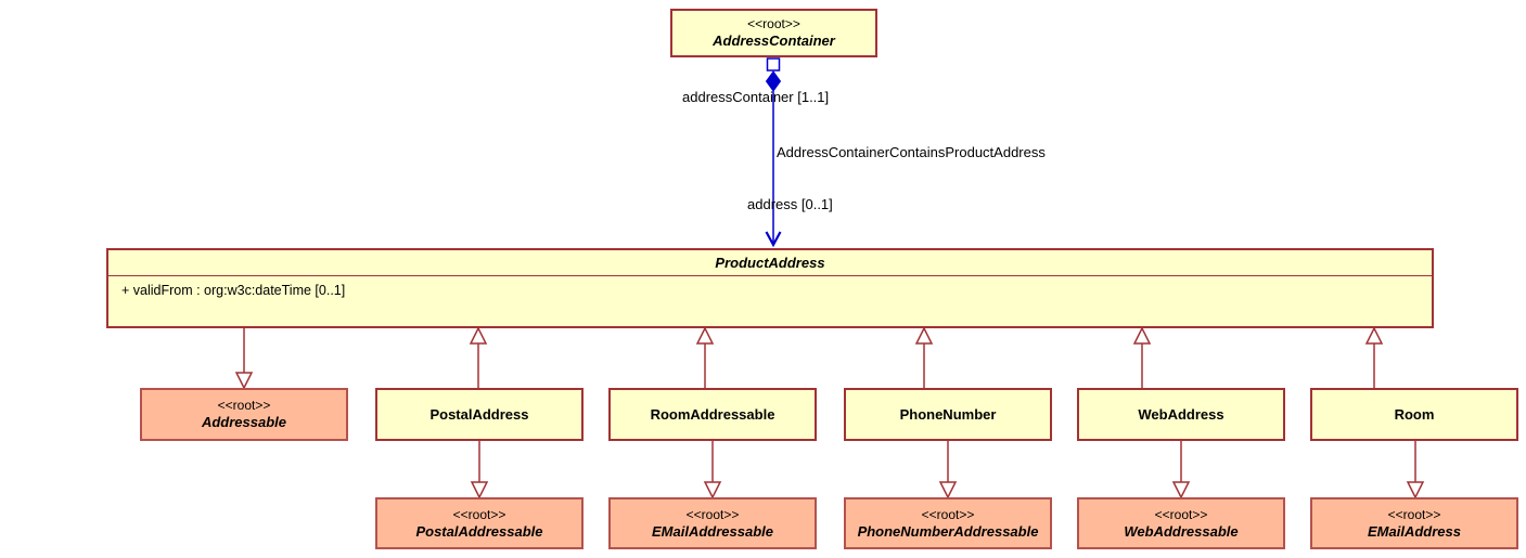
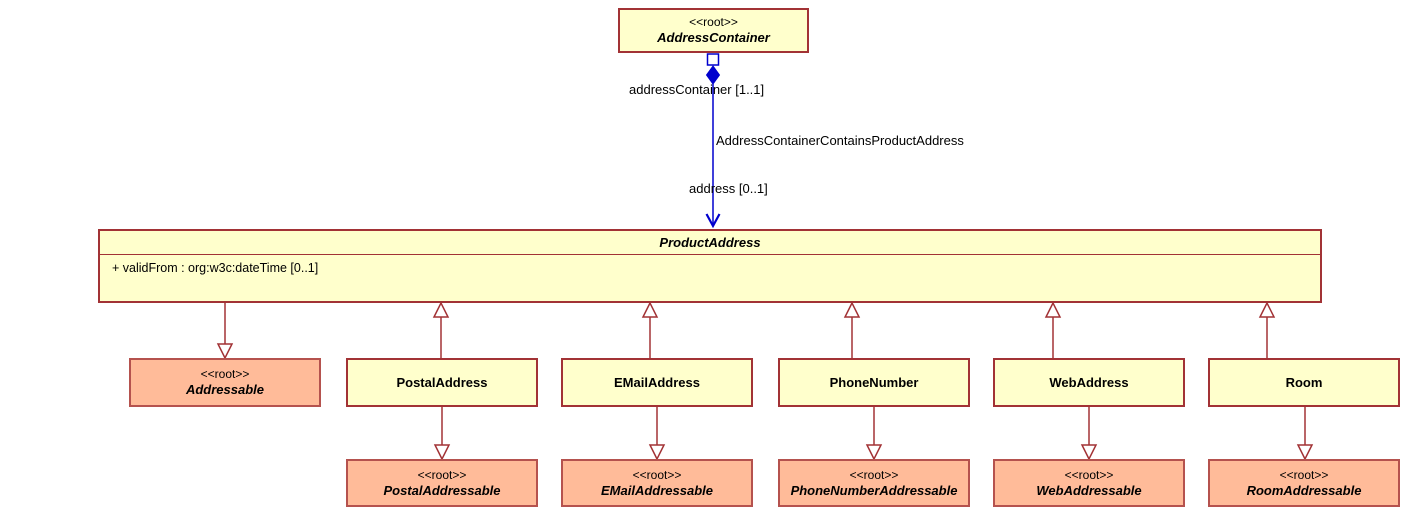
  <<root>>
  AddressContainer
  ProductAddress
  + validFrom : org:w3c:dateTime [0..1]
  <<root>>
  Addressable
  PostalAddress
- RoomAddressable
+ EMailAddress
  PhoneNumber
  WebAddress
  Room
  <<root>>
  PostalAddressable
  <<root>>
  EMailAddressable
  <<root>>
  PhoneNumberAddressable
  <<root>>
  WebAddressable
  <<root>>
- EMailAddress
+ RoomAddressable
  addressContainer [1..1]
  AddressContainerContainsProductAddress
  address [0..1]
